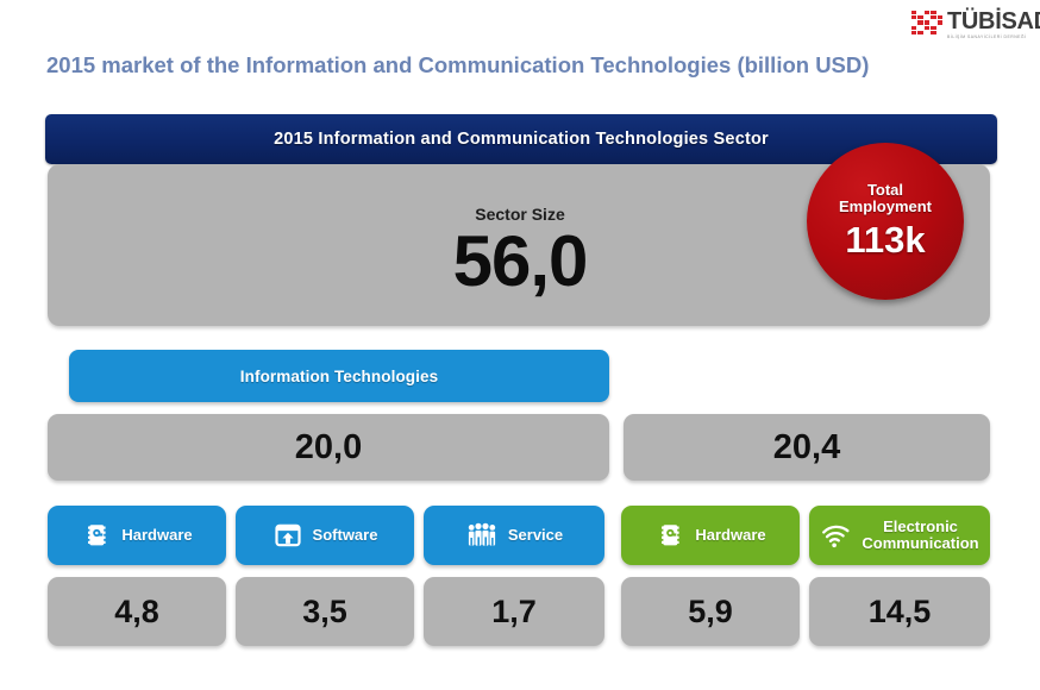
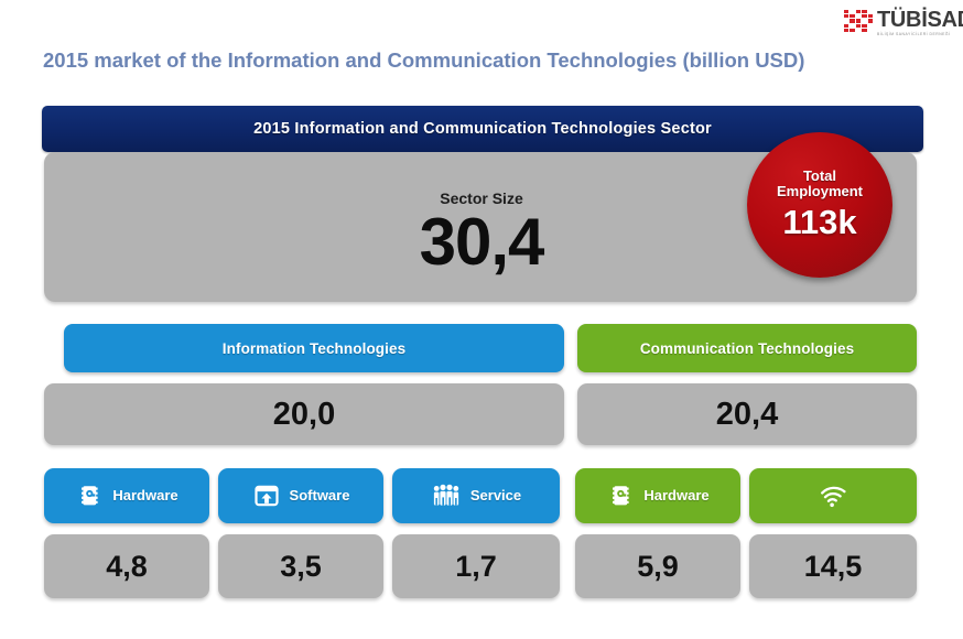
  TÜBİSA
  2015 market of the Information and Communication Technologies (billion USD)
  2015 Information and Communication Technologies Sector
  Sector Size
- 56,0
+ 30,4
  Total
  Employment
  113k
  Information Technologies
+ Communication Technologies
  20,0
  20,4
  Hardware
  Software
  Service
  Hardware
- Electronic
- Communication
  4,8
  3,5
  1,7
  5,9
  14,5
